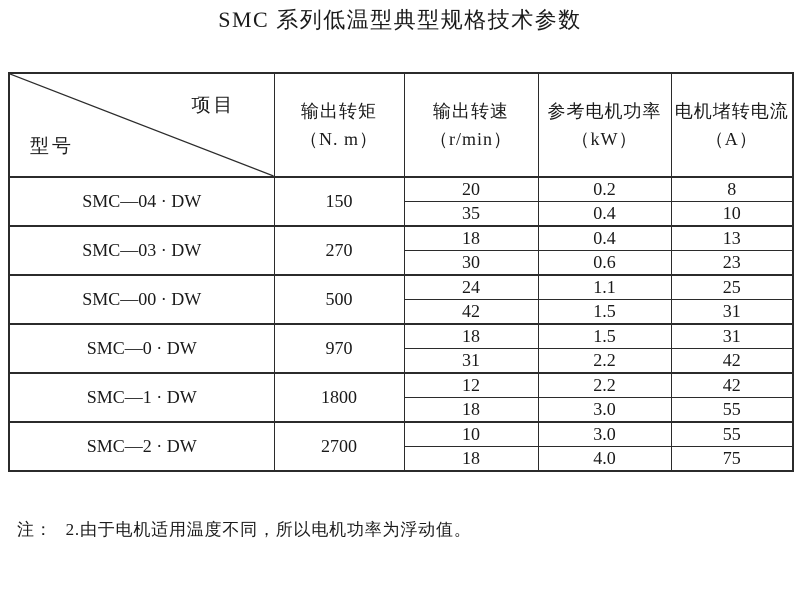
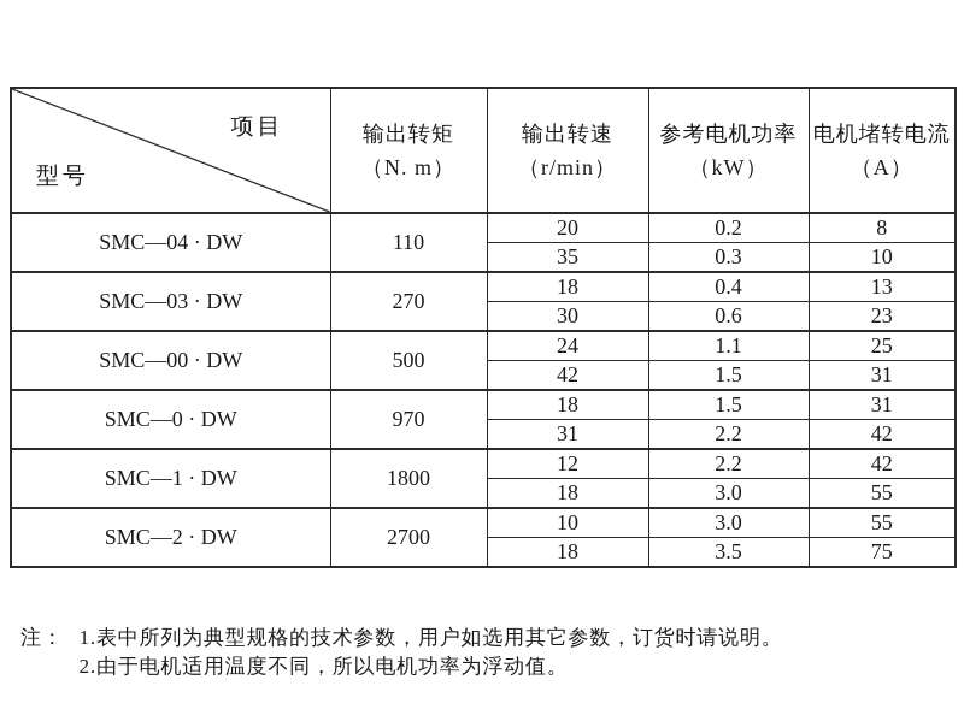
- SMC 系列低温型典型规格技术参数
  项目 型号	输出转矩 （N. m）	输出转速 （r/min）	参考电机功率 （kW）	电机堵转电流 （A）
- SMC—04 · DW	150	20	0.2	8
+ SMC—04 · DW	110	20	0.2	8
- 35	0.4	10
+ 35	0.3	10
  SMC—03 · DW	270	18	0.4	13
  30	0.6	23
  SMC—00 · DW	500	24	1.1	25
  42	1.5	31
  SMC—0 · DW	970	18	1.5	31
  31	2.2	42
  SMC—1 · DW	1800	12	2.2	42
  18	3.0	55
  SMC—2 · DW	2700	10	3.0	55
- 18	4.0	75
+ 18	3.5	75
  注：
+ 1.表中所列为典型规格的技术参数，用户如选用其它参数，订货时请说明。
  2.由于电机适用温度不同，所以电机功率为浮动值。
